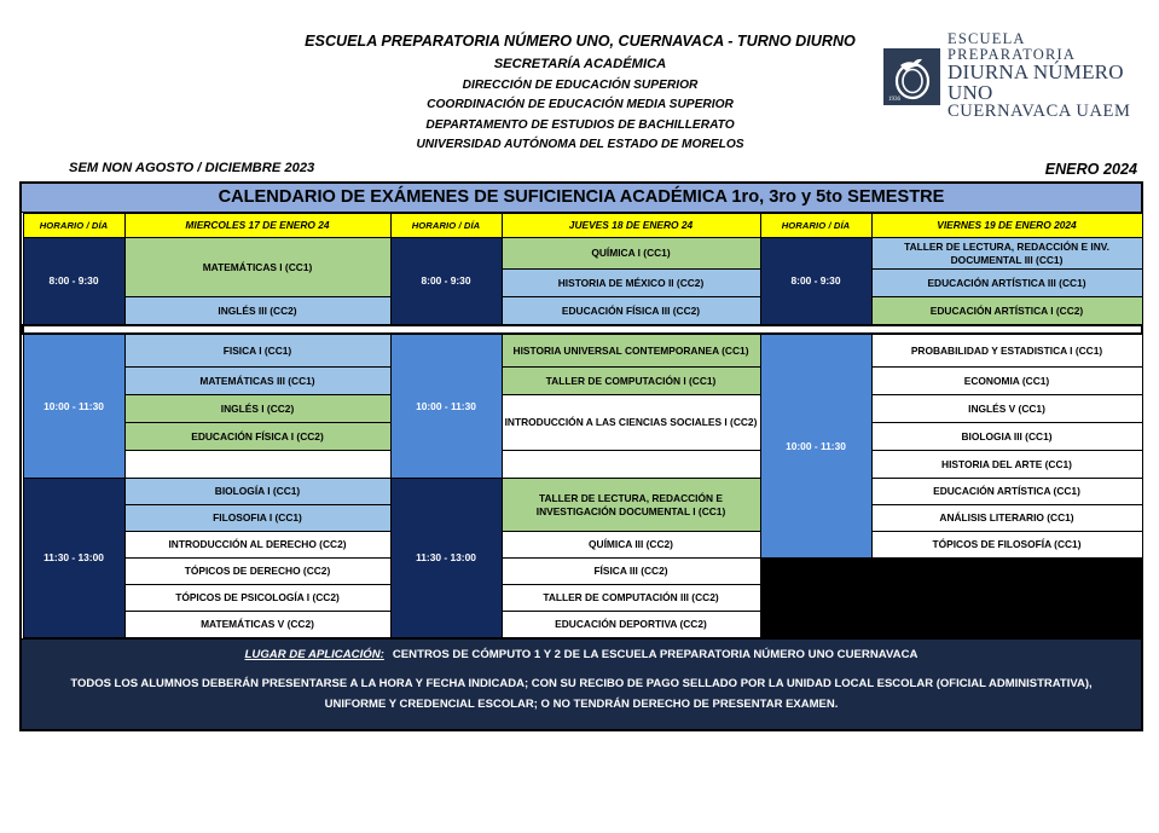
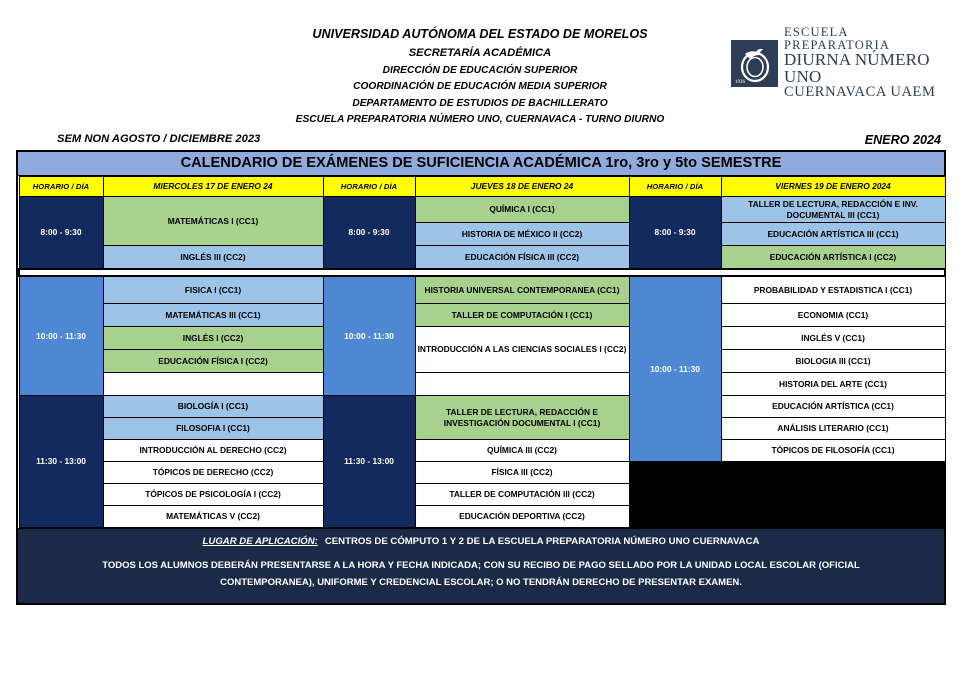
- ESCUELA PREPARATORIA NÚMERO UNO, CUERNAVACA - TURNO DIURNO
+ UNIVERSIDAD AUTÓNOMA DEL ESTADO DE MORELOS
  SECRETARÍA ACADÉMICA
  DIRECCIÓN DE EDUCACIÓN SUPERIOR
  COORDINACIÓN DE EDUCACIÓN MEDIA SUPERIOR
  DEPARTAMENTO DE ESTUDIOS DE BACHILLERATO
- UNIVERSIDAD AUTÓNOMA DEL ESTADO DE MORELOS
+ ESCUELA PREPARATORIA NÚMERO UNO, CUERNAVACA - TURNO DIURNO
  ESCUELA PREPARATORIA
  DIURNA NÚMERO UNO
  CUERNAVACA UAEM
  SEM NON AGOSTO / DICIEMBRE 2023
  ENERO 2024
  CALENDARIO DE EXÁMENES DE SUFICIENCIA ACADÉMICA 1ro, 3ro y 5to SEMESTRE
  HORARIO / DÍA	MIERCOLES 17 DE ENERO 24	HORARIO / DÍA	JUEVES 18 DE ENERO 24	HORARIO / DÍA	VIERNES 19 DE ENERO 2024
  8:00 - 9:30	MATEMÁTICAS I (CC1)	8:00 - 9:30	QUÍMICA I (CC1)	8:00 - 9:30	TALLER DE LECTURA, REDACCIÓN E INV. DOCUMENTAL III (CC1)
  HISTORIA DE MÉXICO II (CC2)	EDUCACIÓN ARTÍSTICA III (CC1)
  INGLÉS III (CC2)	EDUCACIÓN FÍSICA III (CC2)	EDUCACIÓN ARTÍSTICA I (CC2)
  10:00 - 11:30	FISICA I (CC1)	10:00 - 11:30	HISTORIA UNIVERSAL CONTEMPORANEA (CC1)	10:00 - 11:30	PROBABILIDAD Y ESTADISTICA I (CC1)
  MATEMÁTICAS III (CC1)	TALLER DE COMPUTACIÓN I (CC1)	ECONOMIA (CC1)
  INGLÉS I (CC2)	INTRODUCCIÓN A LAS CIENCIAS SOCIALES I (CC2)	INGLÉS V (CC1)
  EDUCACIÓN FÍSICA I (CC2)	BIOLOGIA III (CC1)
  		HISTORIA DEL ARTE (CC1)
  11:30 - 13:00	BIOLOGÍA I (CC1)	11:30 - 13:00	TALLER DE LECTURA, REDACCIÓN E INVESTIGACIÓN DOCUMENTAL I (CC1)	EDUCACIÓN ARTÍSTICA (CC1)
  FILOSOFIA I (CC1)	ANÁLISIS LITERARIO (CC1)
  INTRODUCCIÓN AL DERECHO (CC2)	QUÍMICA III (CC2)	TÓPICOS DE FILOSOFÍA (CC1)
  TÓPICOS DE DERECHO (CC2)	FÍSICA III (CC2)
  TÓPICOS DE PSICOLOGÍA I (CC2)	TALLER DE COMPUTACIÓN III (CC2)
  MATEMÁTICAS V (CC2)	EDUCACIÓN DEPORTIVA (CC2)
  LUGAR DE APLICACIÓN: CENTROS DE CÓMPUTO 1 Y 2 DE LA ESCUELA PREPARATORIA NÚMERO UNO CUERNAVACA
- TODOS LOS ALUMNOS DEBERÁN PRESENTARSE A LA HORA Y FECHA INDICADA; CON SU RECIBO DE PAGO SELLADO POR LA UNIDAD LOCAL ESCOLAR (OFICIAL ADMINISTRATIVA), UNIFORME Y CREDENCIAL ESCOLAR; O NO TENDRÁN DERECHO DE PRESENTAR EXAMEN.
+ TODOS LOS ALUMNOS DEBERÁN PRESENTARSE A LA HORA Y FECHA INDICADA; CON SU RECIBO DE PAGO SELLADO POR LA UNIDAD LOCAL ESCOLAR (OFICIAL CONTEMPORANEA), UNIFORME Y CREDENCIAL ESCOLAR; O NO TENDRÁN DERECHO DE PRESENTAR EXAMEN.
